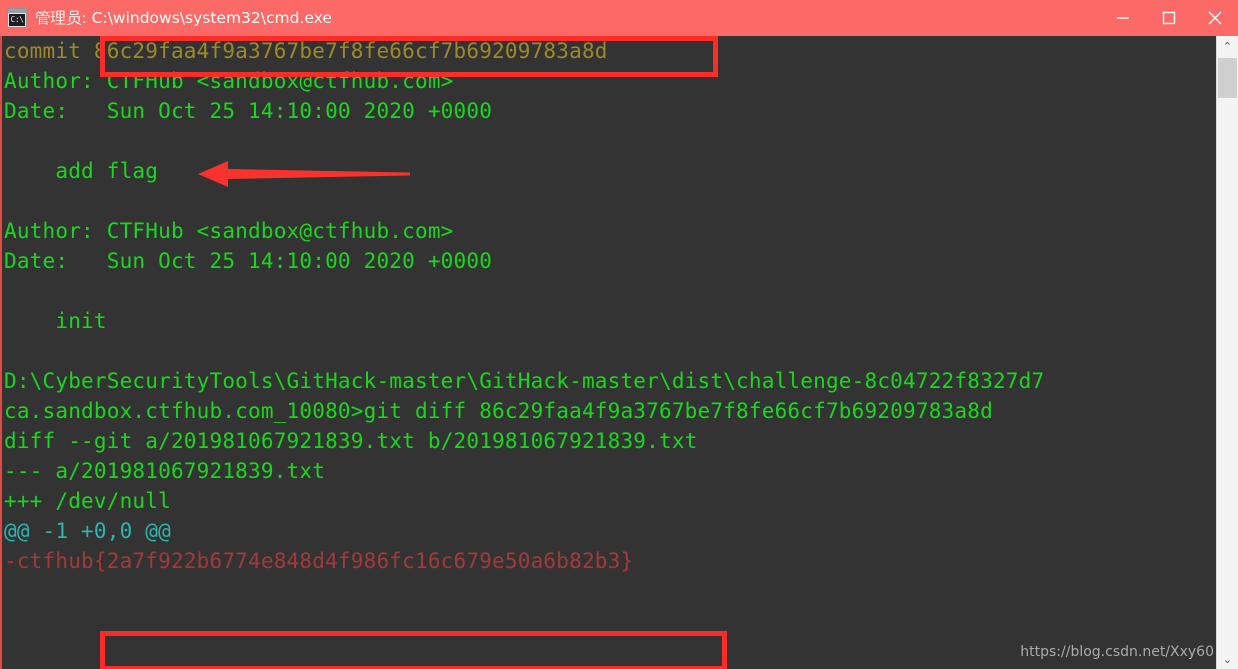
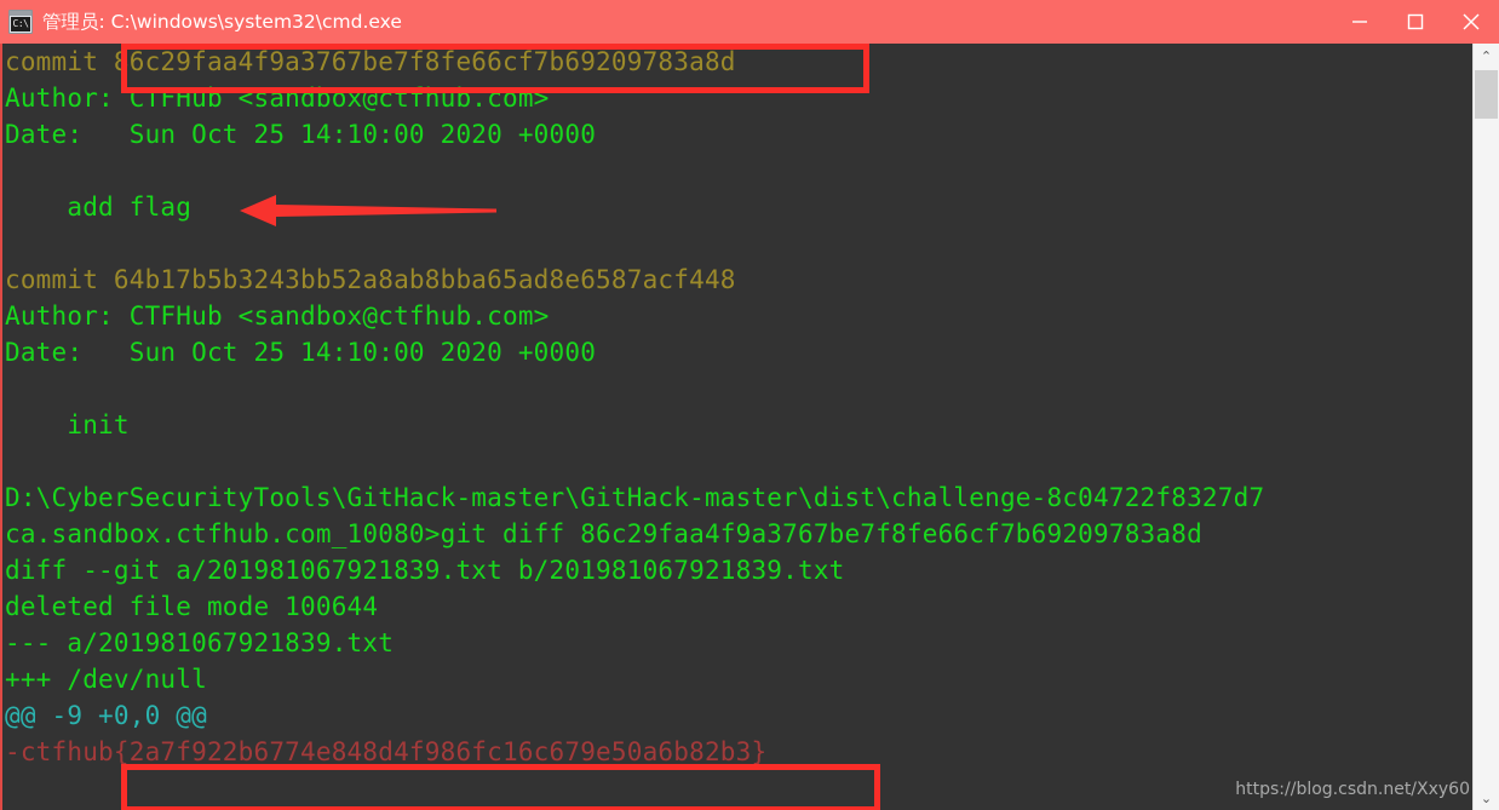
  C:\
  管理员: C:\windows\system32\cmd.exe
  commit 86c29faa4f9a3767be7f8fe66cf7b69209783a8d
  Author: CTFHub <sandbox@ctfhub.com>
  Date: Sun Oct 25 14:10:00 2020 +0000
  add flag
+ commit 64b17b5b3243bb52a8ab8bba65ad8e6587acf448
  Author: CTFHub <sandbox@ctfhub.com>
  Date: Sun Oct 25 14:10:00 2020 +0000
  init
  D:\CyberSecurityTools\GitHack-master\GitHack-master\dist\challenge-8c04722f8327d7
  ca.sandbox.ctfhub.com_10080>git diff 86c29faa4f9a3767be7f8fe66cf7b69209783a8d
  diff --git a/201981067921839.txt b/201981067921839.txt
+ deleted file mode 100644
  --- a/201981067921839.txt
  +++ /dev/null
- @@ -1 +0,0 @@
+ @@ -9 +0,0 @@
  -ctfhub{2a7f922b6774e848d4f986fc16c679e50a6b82b3}
  https://blog.csdn.net/Xxy60
  ⌃
  ⌄
